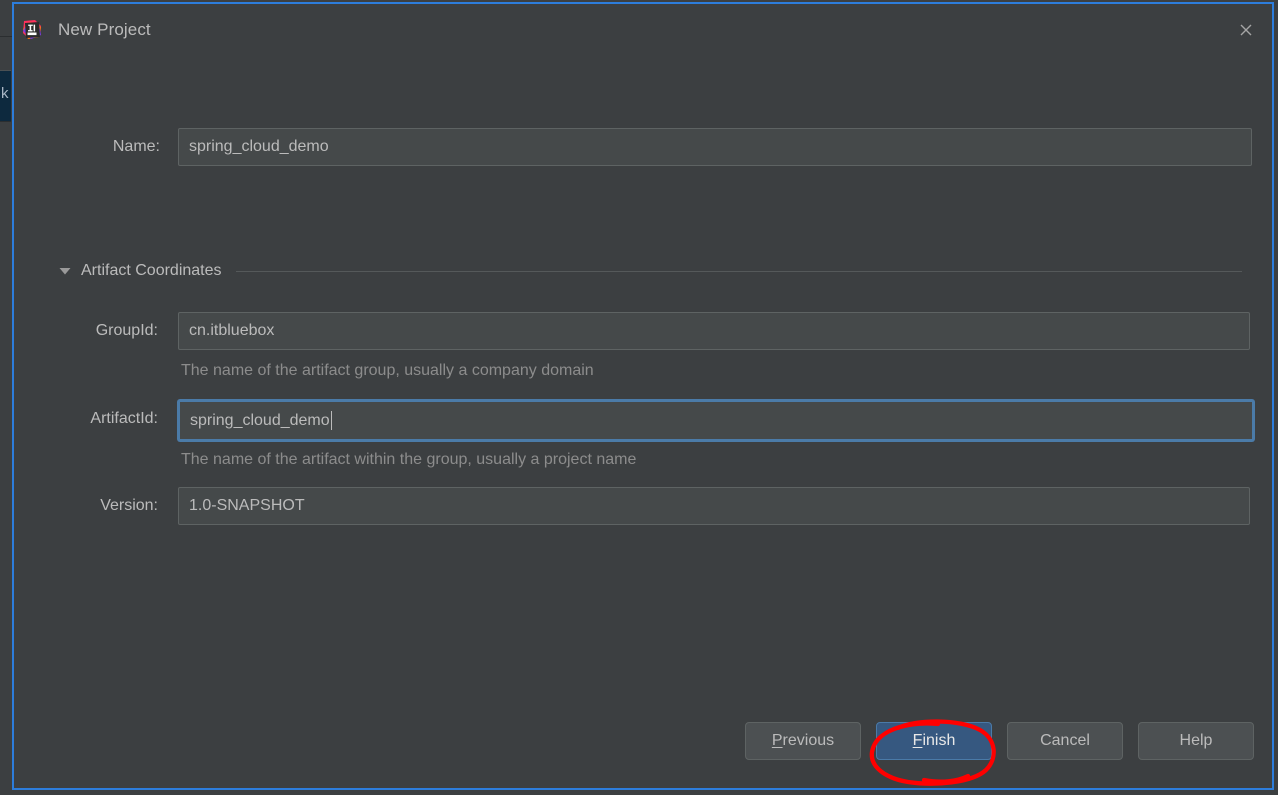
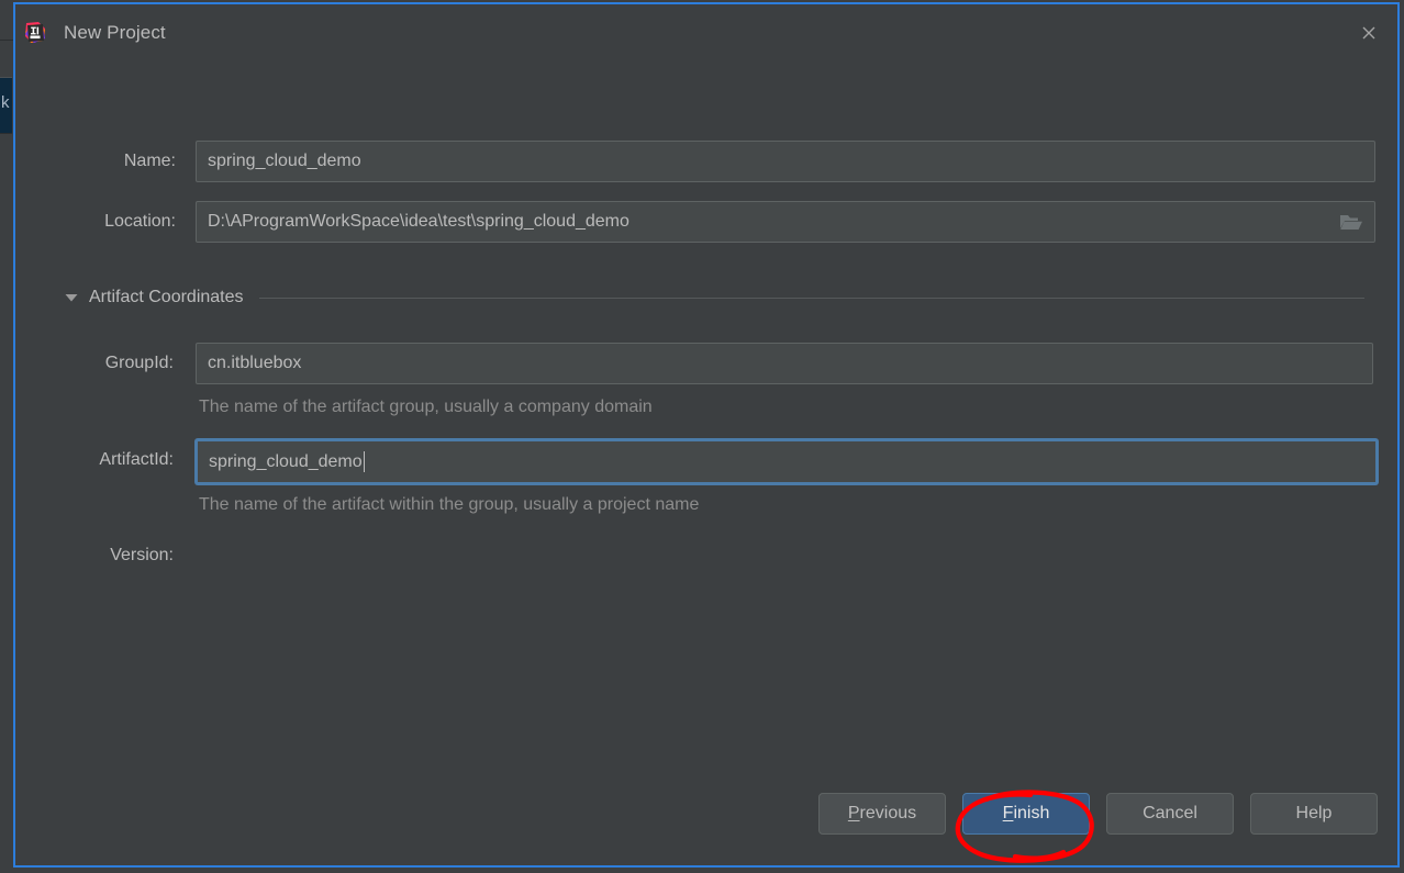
  k
  New Project
  Name:
  spring_cloud_demo
+ Location:
+ D:\AProgramWorkSpace\idea\test\spring_cloud_demo
  Artifact Coordinates
  GroupId:
  cn.itbluebox
  The name of the artifact group, usually a company domain
  ArtifactId:
  spring_cloud_demo
  The name of the artifact within the group, usually a project name
  Version:
- 1.0-SNAPSHOT
  Previous
  Finish
  Cancel
  Help
